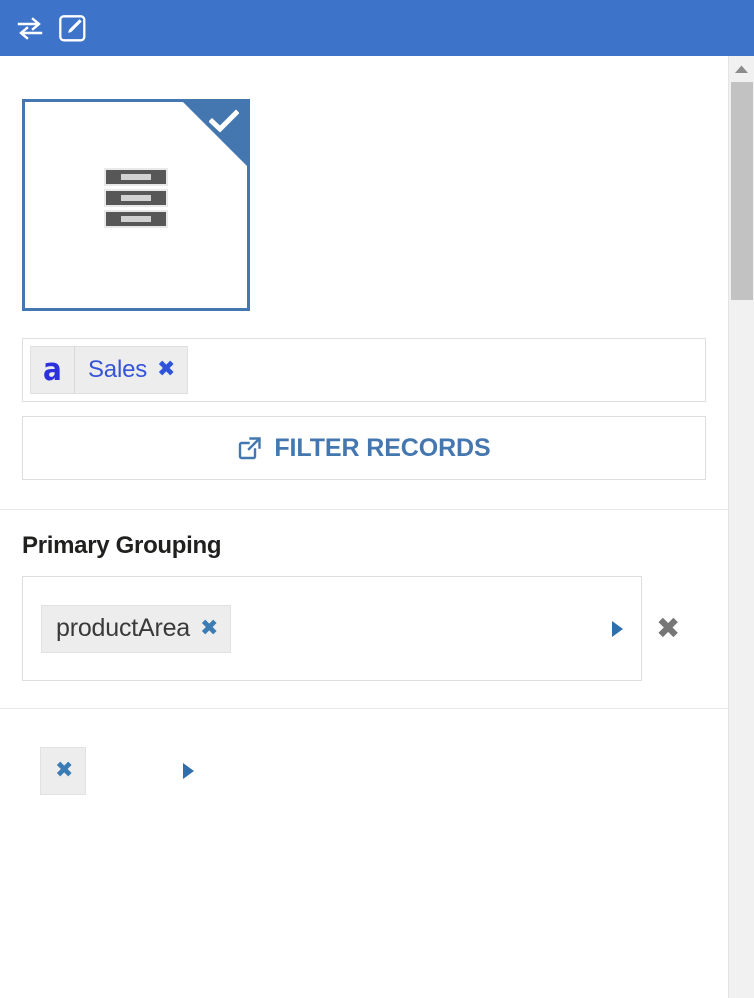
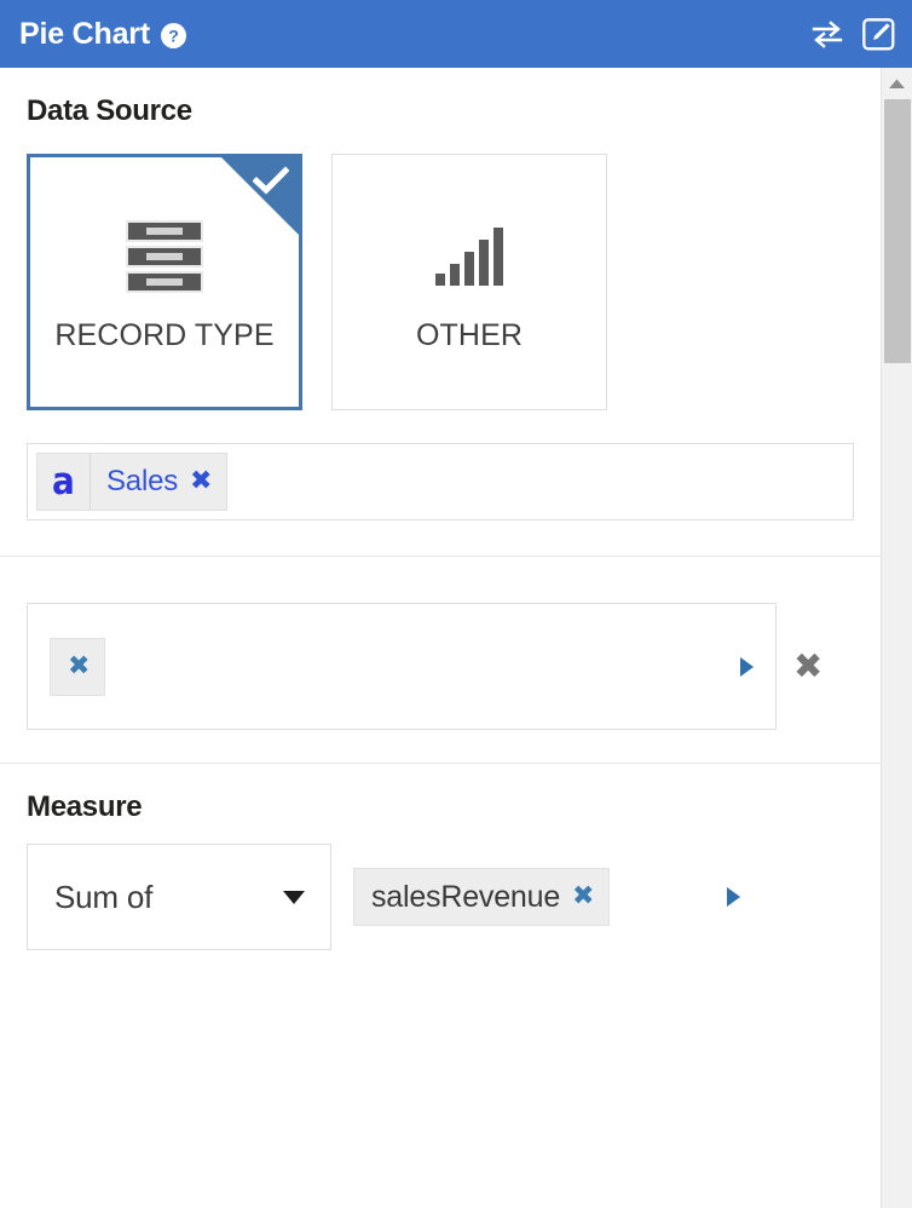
+ Pie Chart
+ ?
+ Data Source
+ RECORD TYPE
+ OTHER
  a
  Sales
  ✖
- FILTER RECORDS
- Primary Grouping
- productArea
  ✖
  ✖
+ Measure
+ Sum of
+ salesRevenue
  ✖
